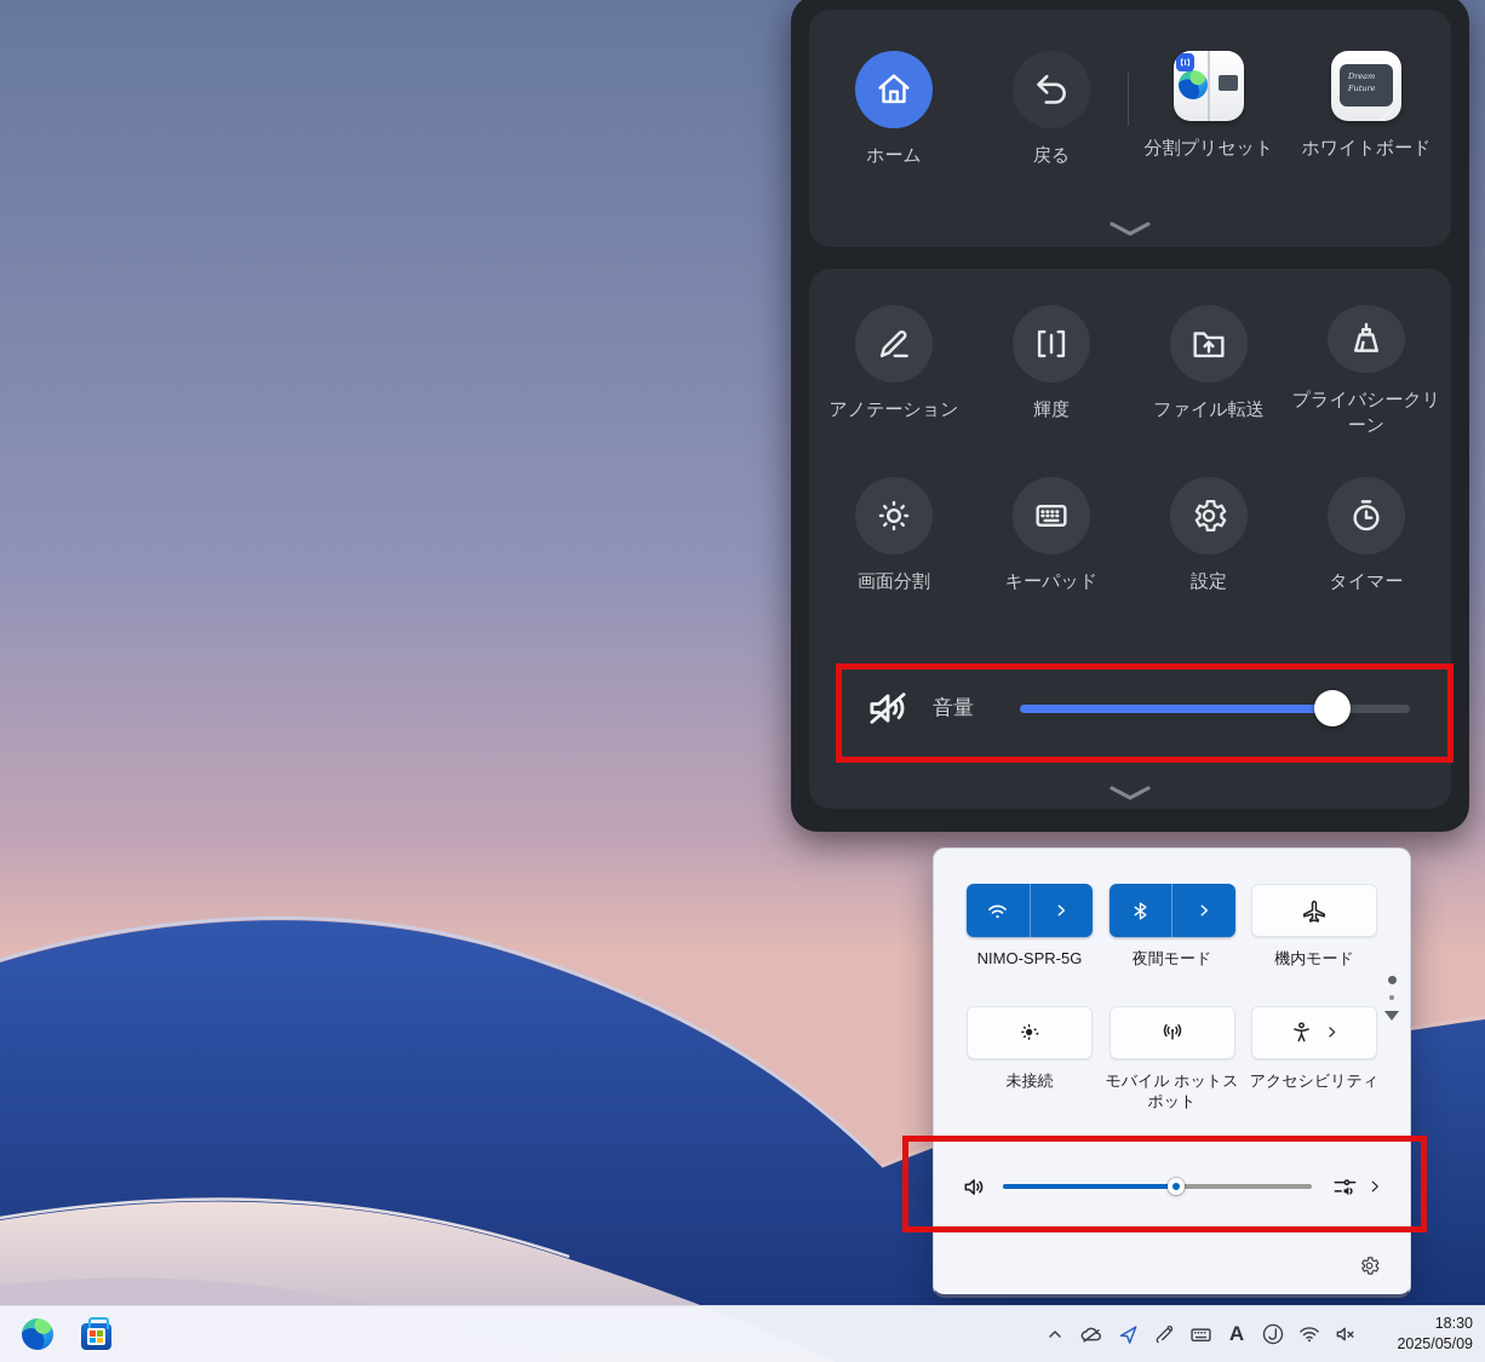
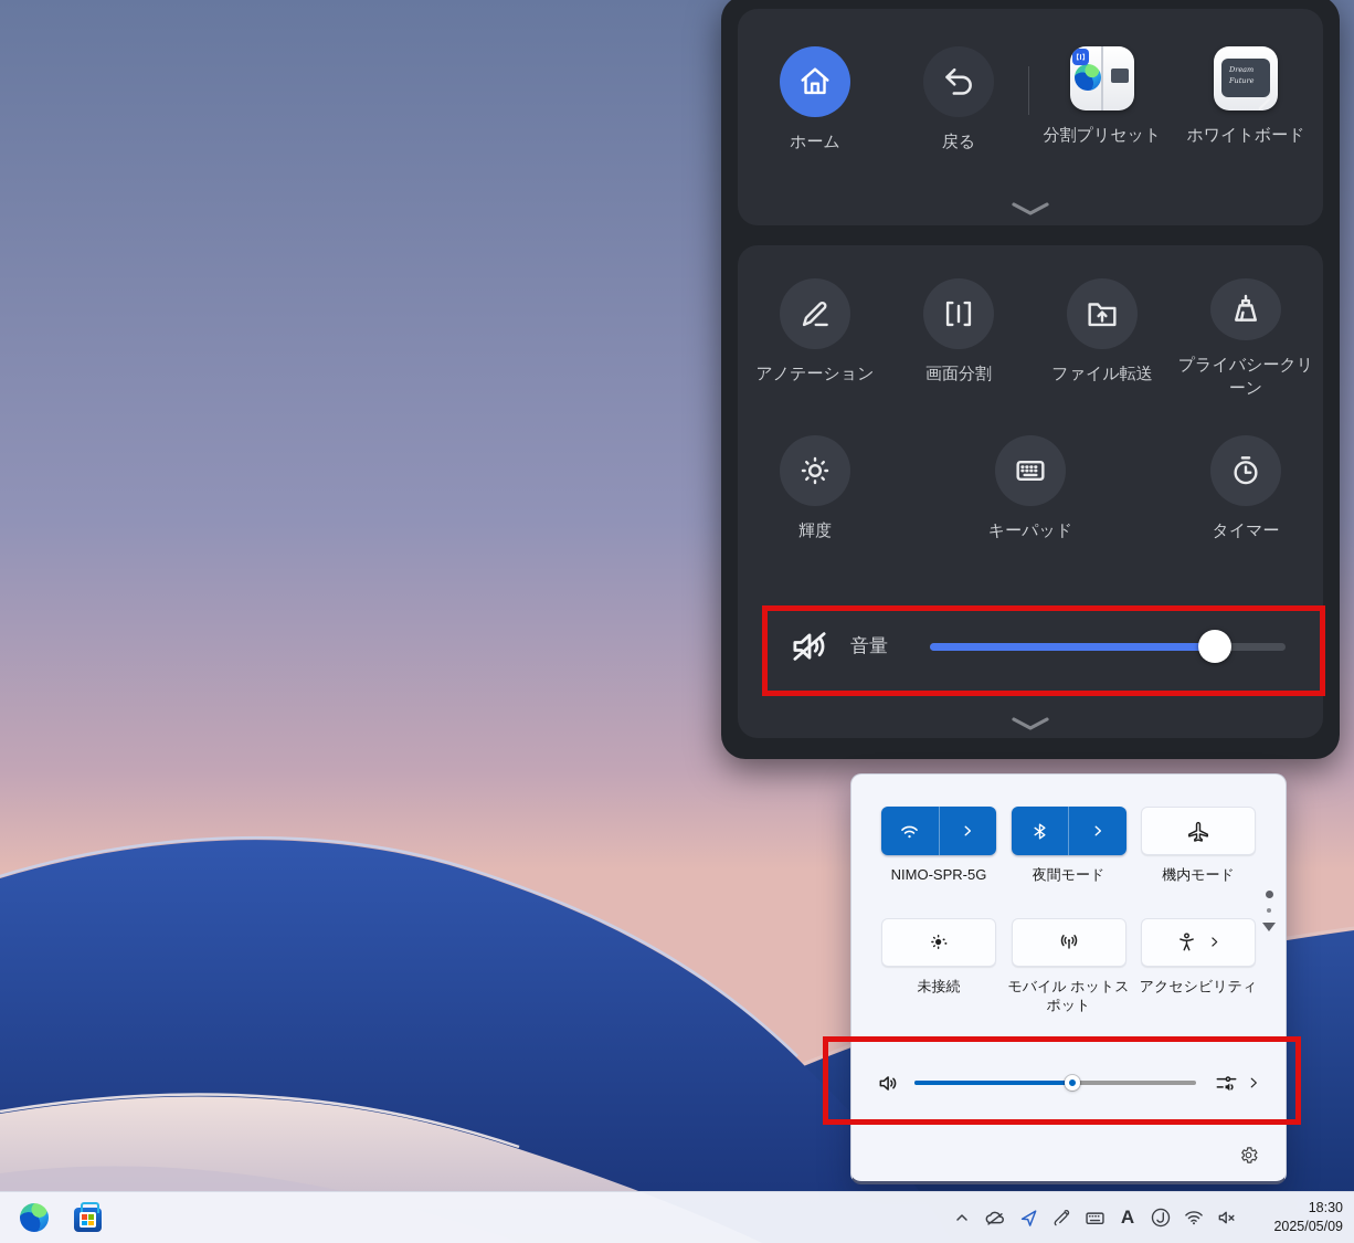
  ホーム
  戻る
  分割プリセット
  Dream Future
  ホワイトボード
  アノテーション
- 輝度
+ 画面分割
  ファイル転送
  プライバシークリーン
- 画面分割
+ 輝度
  キーパッド
- 設定
  タイマー
  音量
  NIMO-SPR-5G
  夜間モード
  機内モード
  未接続
  モバイル ホットスポット
  アクセシビリティ
  A
  18:30
  2025/05/09
